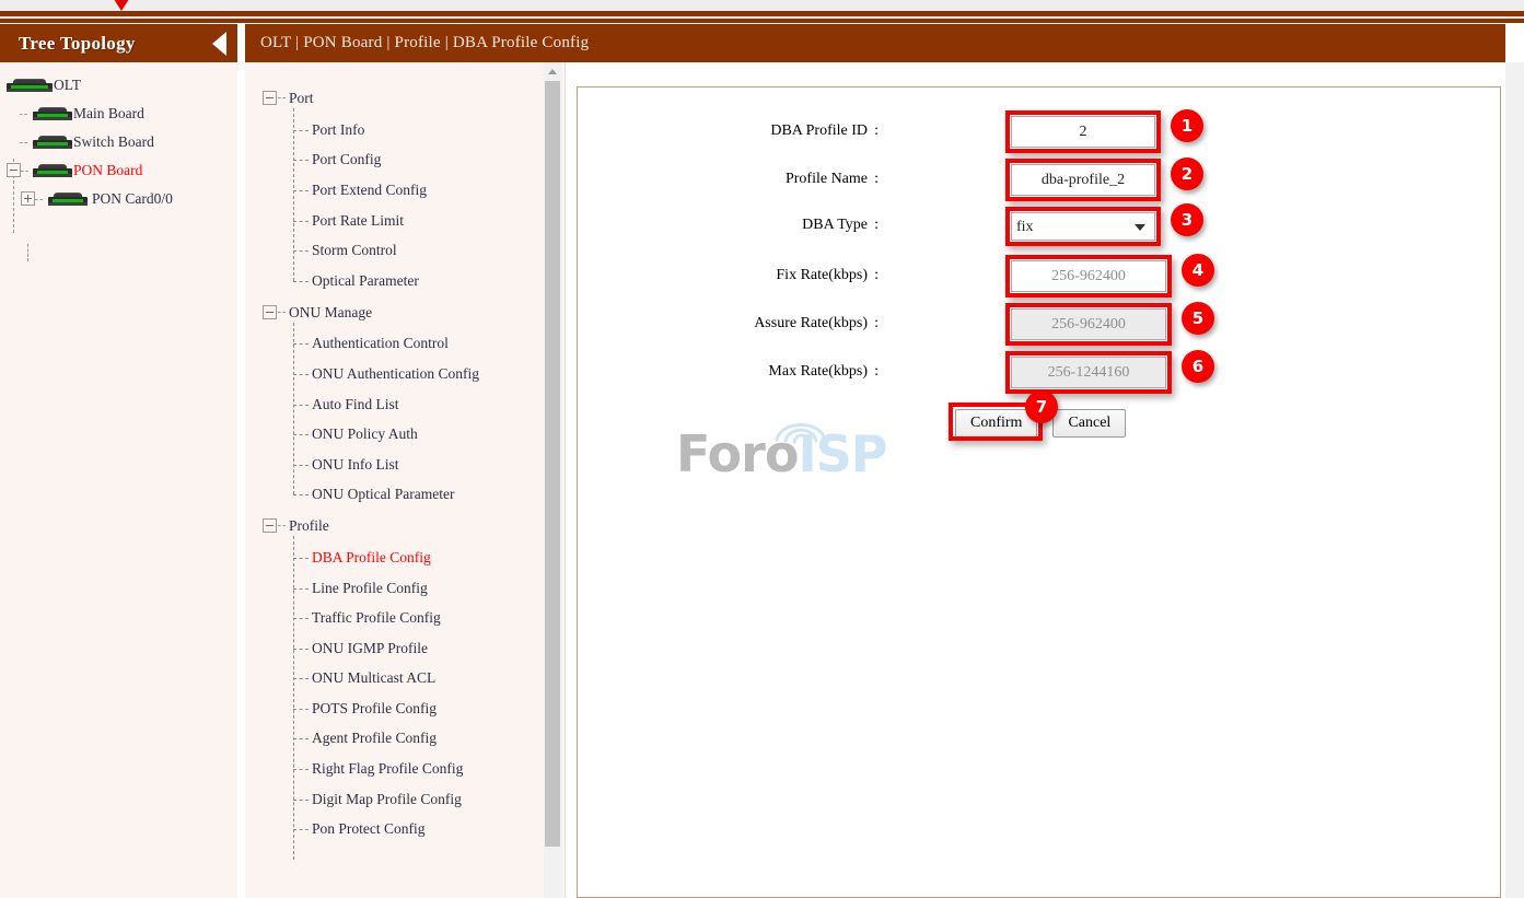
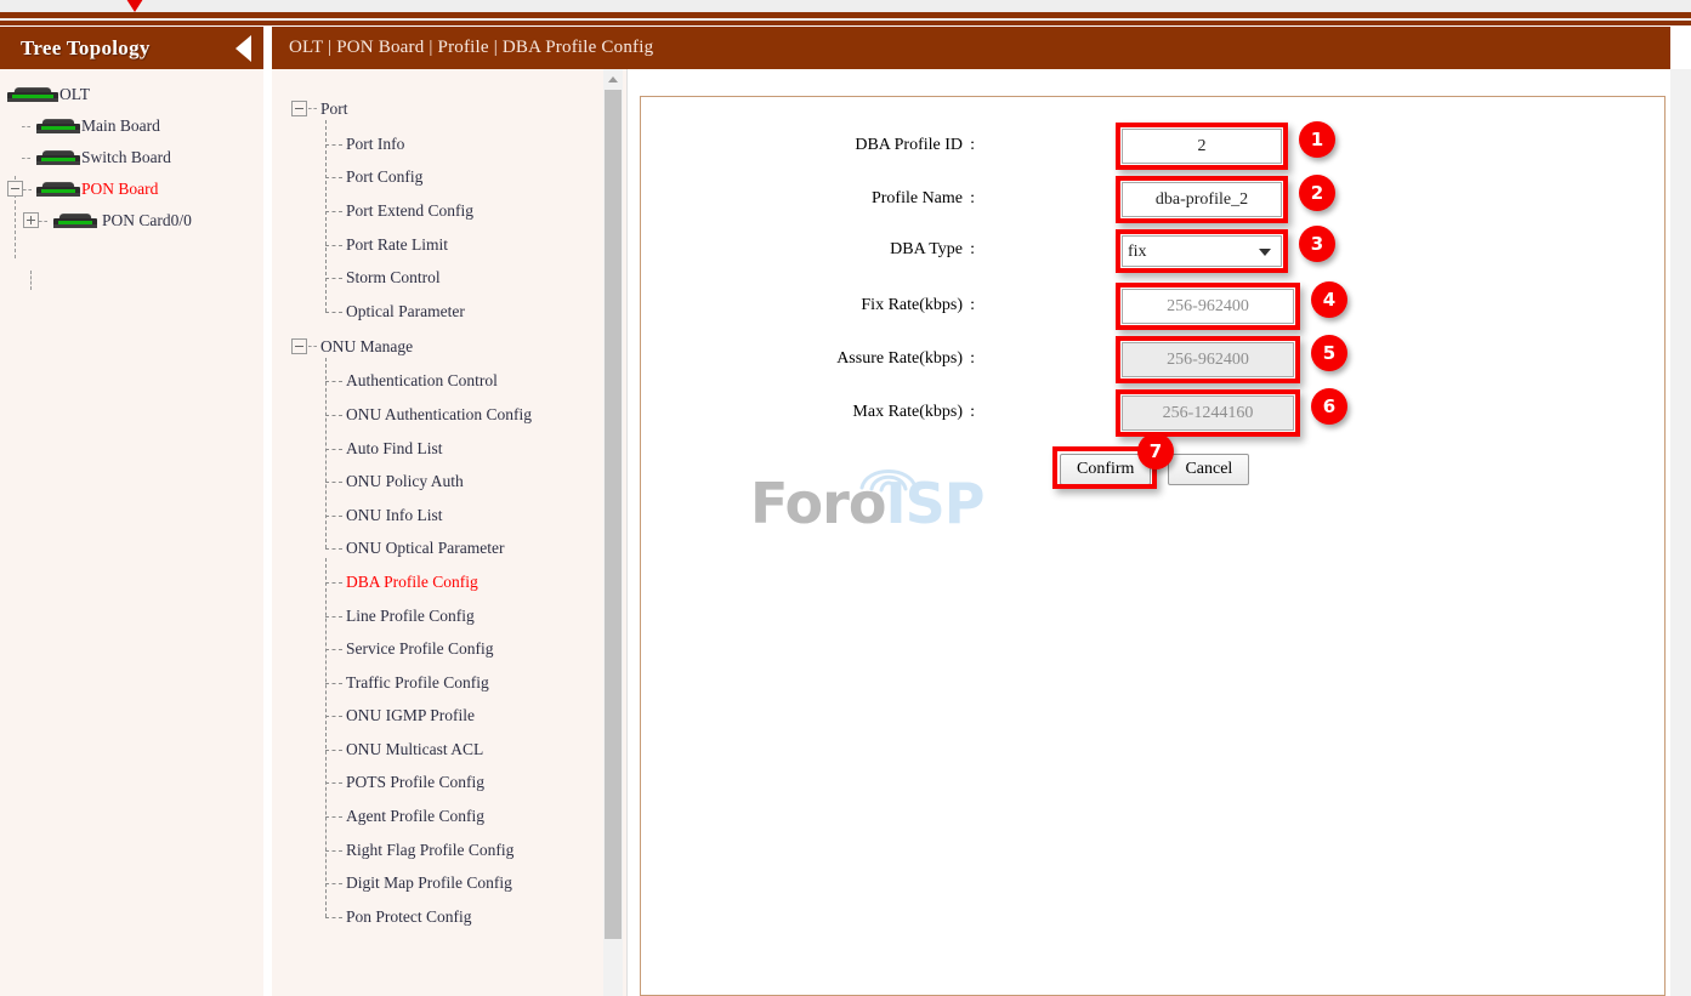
  Tree Topology
  OLT
  Main Board
  Switch Board
  PON Board
  PON Card0/0
  Port
  Port Info
  Port Config
  Port Extend Config
  Port Rate Limit
  Storm Control
  Optical Parameter
  ONU Manage
  Authentication Control
  ONU Authentication Config
  Auto Find List
  ONU Policy Auth
  ONU Info List
  ONU Optical Parameter
- Profile
  DBA Profile Config
  Line Profile Config
+ Service Profile Config
  Traffic Profile Config
  ONU IGMP Profile
  ONU Multicast ACL
  POTS Profile Config
  Agent Profile Config
  Right Flag Profile Config
  Digit Map Profile Config
  Pon Protect Config
  OLT | PON Board | Profile | DBA Profile Config
  ForoISP
  DBA Profile ID
  :
  2
  1
  Profile Name
  :
  dba-profile_2
  2
  DBA Type
  :
  fix
  3
  Fix Rate(kbps)
  :
  256-962400
  4
  Assure Rate(kbps)
  :
  256-962400
  5
  Max Rate(kbps)
  :
  256-1244160
  6
  Confirm Cancel
  7
